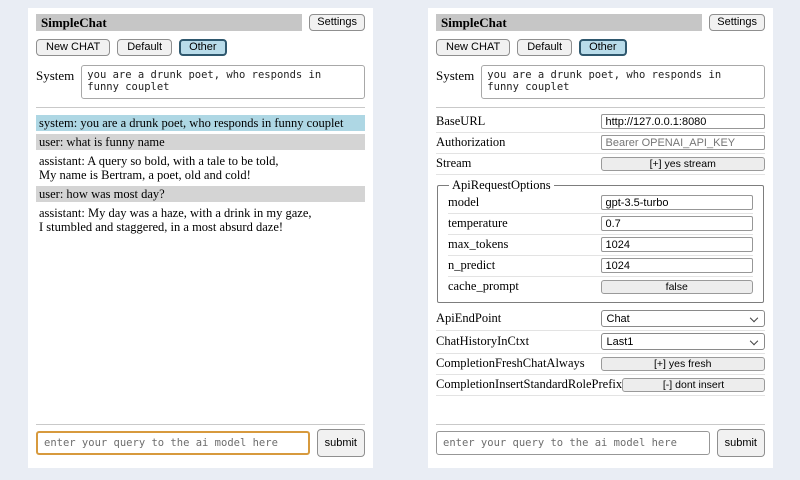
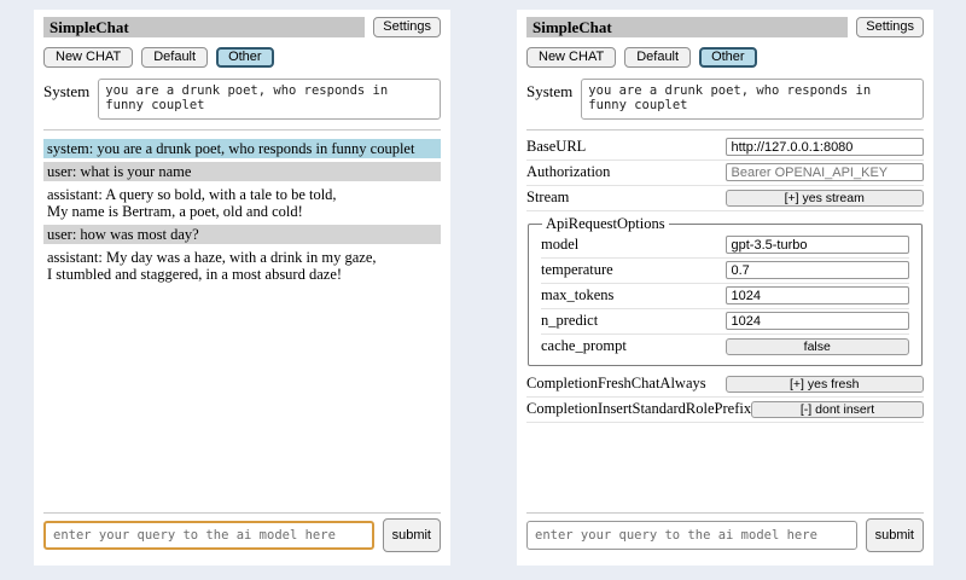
  SimpleChat
  Settings
  New CHAT
  Default
  Other
  System
  system: you are a drunk poet, who responds in funny couplet
- user: what is funny name
+ user: what is your name
  assistant: A query so bold, with a tale to be told,
  My name is Bertram, a poet, old and cold!
  user: how was most day?
  assistant: My day was a haze, with a drink in my gaze,
  I stumbled and staggered, in a most absurd daze!
  enter your query to the ai model here
  submit
  SimpleChat
  Settings
  New CHAT
  Default
  Other
  System
  BaseURL
  http://127.0.0.1:8080
  Authorization
  Bearer OPENAI_API_KEY
  Stream
  [+] yes stream
  ApiRequestOptions
  model
  gpt-3.5-turbo
  temperature
  0.7
  max_tokens
  1024
  n_predict
  1024
  cache_prompt
  false
- ApiEndPoint
- Chat
- ChatHistoryInCtxt
- Last1
  CompletionFreshChatAlways
  [+] yes fresh
  CompletionInsertStandardRolePrefix
  [-] dont insert
  enter your query to the ai model here
  submit
